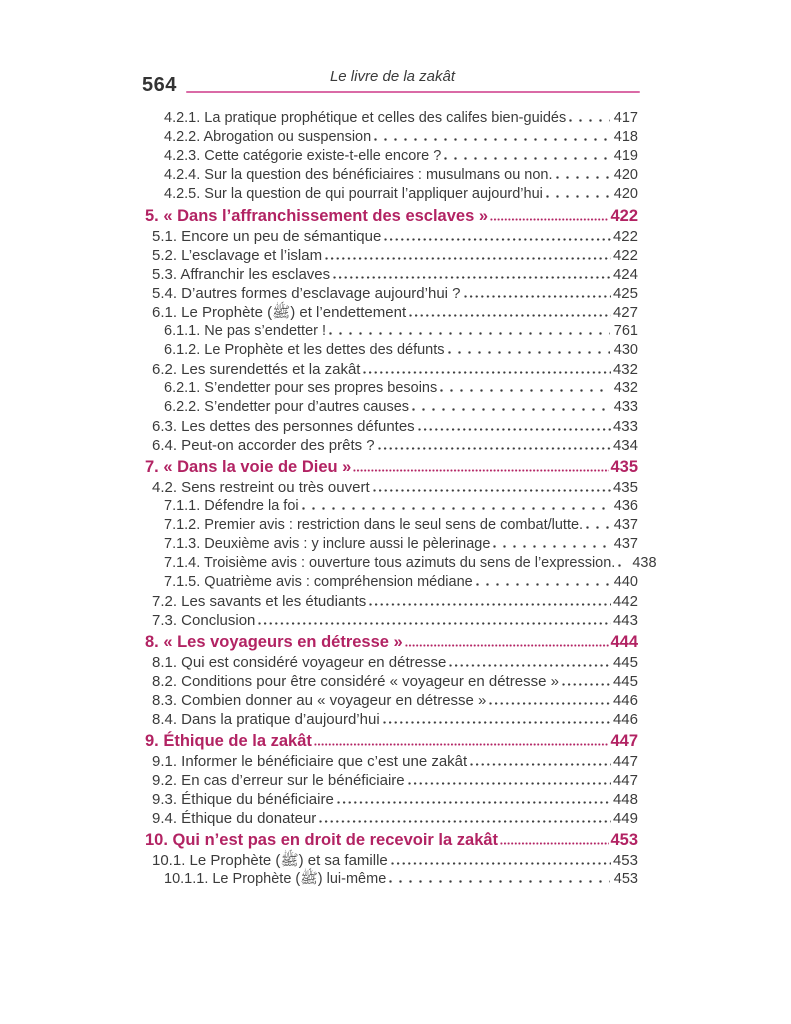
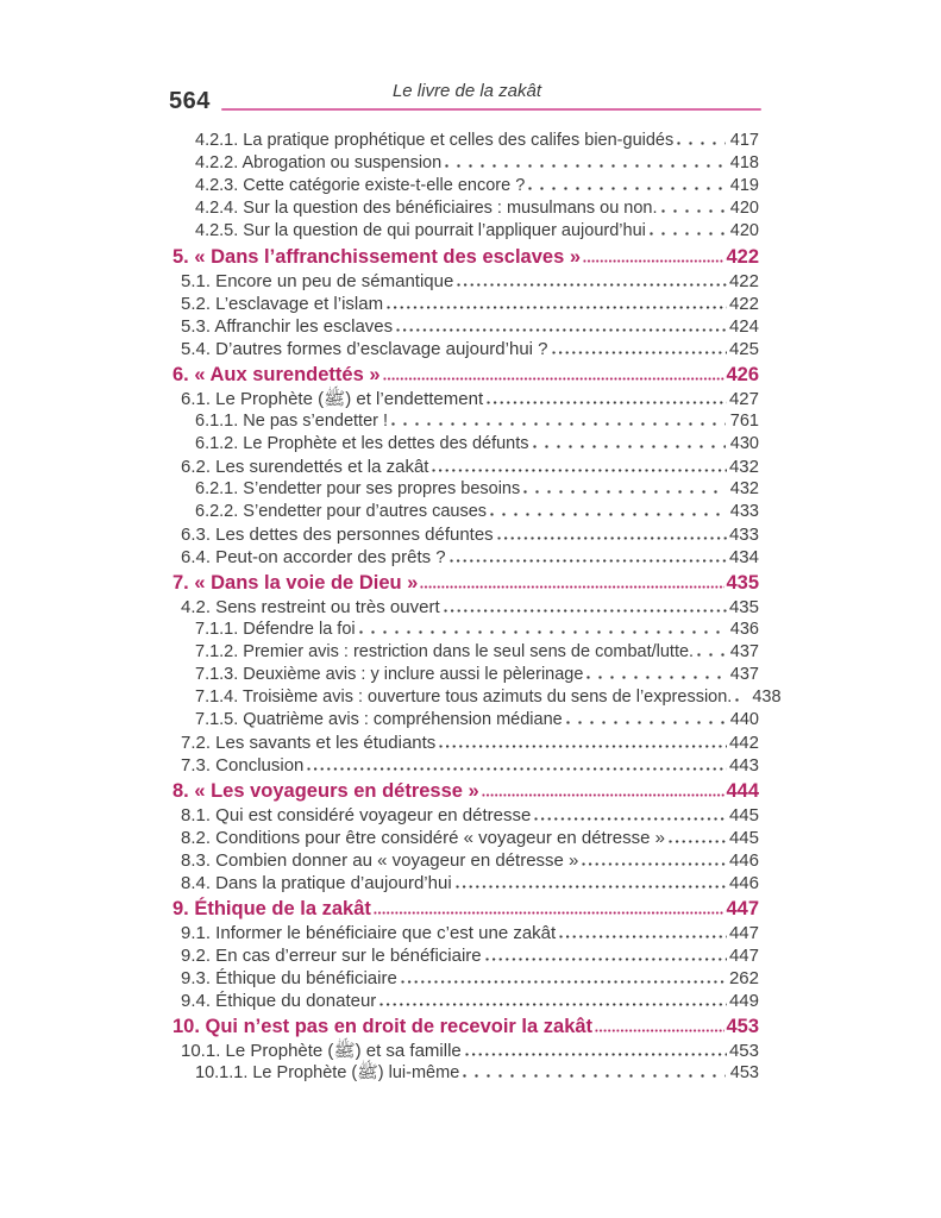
  564
  Le livre de la zakât
  4.2.1. La pratique prophétique et celles des califes bien-guidés
  417
  4.2.2. Abrogation ou suspension
  418
  4.2.3. Cette catégorie existe-t-elle encore ?
  419
  4.2.4. Sur la question des bénéficiaires : musulmans ou non.
  420
  4.2.5. Sur la question de qui pourrait l’appliquer aujourd’hui
  420
  5. « Dans l’affranchissement des esclaves »
  422
  5.1. Encore un peu de sémantique
  422
  5.2. L’esclavage et l’islam
  422
  5.3. Affranchir les esclaves
  424
  5.4. D’autres formes d’esclavage aujourd’hui ?
  425
+ 6. « Aux surendettés »
+ 426
  6.1. Le Prophète (ﷺ) et l’endettement
  427
  6.1.1. Ne pas s’endetter !
  761
  6.1.2. Le Prophète et les dettes des défunts
  430
  6.2. Les surendettés et la zakât
  432
  6.2.1. S’endetter pour ses propres besoins
  432
  6.2.2. S’endetter pour d’autres causes
  433
  6.3. Les dettes des personnes défuntes
  433
  6.4. Peut-on accorder des prêts ?
  434
  7. « Dans la voie de Dieu »
  435
  4.2. Sens restreint ou très ouvert
  435
  7.1.1. Défendre la foi
  436
  7.1.2. Premier avis : restriction dans le seul sens de combat/lutte.
  437
  7.1.3. Deuxième avis : y inclure aussi le pèlerinage
  437
  7.1.4. Troisième avis : ouverture tous azimuts du sens de l’expression.
  438
  7.1.5. Quatrième avis : compréhension médiane
  440
  7.2. Les savants et les étudiants
  442
  7.3. Conclusion
  443
  8. « Les voyageurs en détresse »
  444
  8.1. Qui est considéré voyageur en détresse
  445
  8.2. Conditions pour être considéré « voyageur en détresse »
  445
  8.3. Combien donner au « voyageur en détresse »
  446
  8.4. Dans la pratique d’aujourd’hui
  446
  9. Éthique de la zakât
  447
  9.1. Informer le bénéficiaire que c’est une zakât
  447
  9.2. En cas d’erreur sur le bénéficiaire
  447
  9.3. Éthique du bénéficiaire
- 448
+ 262
  9.4. Éthique du donateur
  449
  10. Qui n’est pas en droit de recevoir la zakât
  453
  10.1. Le Prophète (ﷺ) et sa famille
  453
  10.1.1. Le Prophète (ﷺ) lui-même
  453
